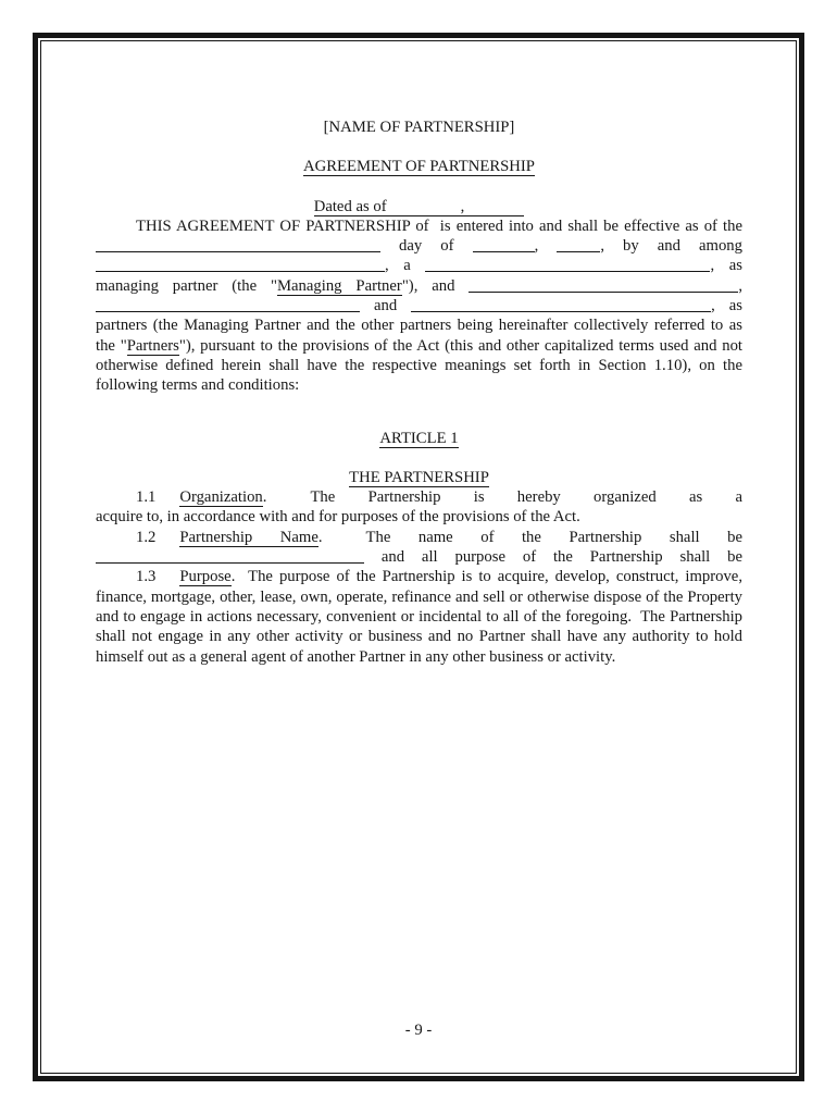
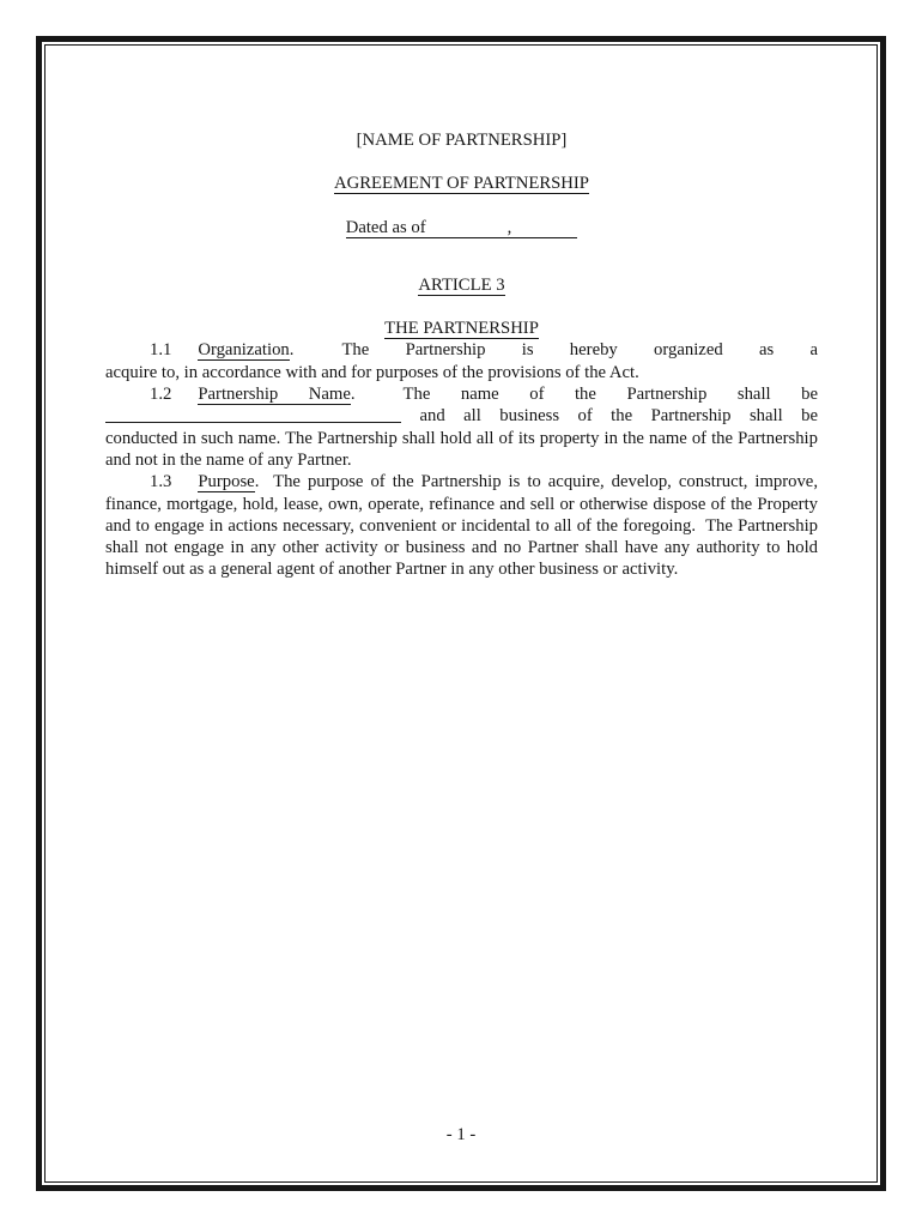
  [NAME OF PARTNERSHIP]
  AGREEMENT OF PARTNERSHIP
  Dated as of ,
- THIS AGREEMENT OF PARTNERSHIP of is entered into and shall be effective as of the
- day of , , by and among
- , a , as
- managing partner (the "Managing Partner"), and ,
- and , as
- partners (the Managing Partner and the other partners being hereinafter collectively referred to as
- the "Partners"), pursuant to the provisions of the Act (this and other capitalized terms used and not
- otherwise defined herein shall have the respective meanings set forth in Section 1.10), on the
- following terms and conditions:
- ARTICLE 1
+ ARTICLE 3
  THE PARTNERSHIP
  1.1 Organization. The Partnership is hereby organized as a
  acquire to, in accordance with and for purposes of the provisions of the Act.
  1.2 Partnership Name. The name of the Partnership shall be
- and all purpose of the Partnership shall be
+ and all business of the Partnership shall be
+ conducted in such name. The Partnership shall hold all of its property in the name of the Partnership
+ and not in the name of any Partner.
  1.3 Purpose. The purpose of the Partnership is to acquire, develop, construct, improve,
- finance, mortgage, other, lease, own, operate, refinance and sell or otherwise dispose of the Property
+ finance, mortgage, hold, lease, own, operate, refinance and sell or otherwise dispose of the Property
  and to engage in actions necessary, convenient or incidental to all of the foregoing. The Partnership
  shall not engage in any other activity or business and no Partner shall have any authority to hold
  himself out as a general agent of another Partner in any other business or activity.
- - 9 -
+ - 1 -
